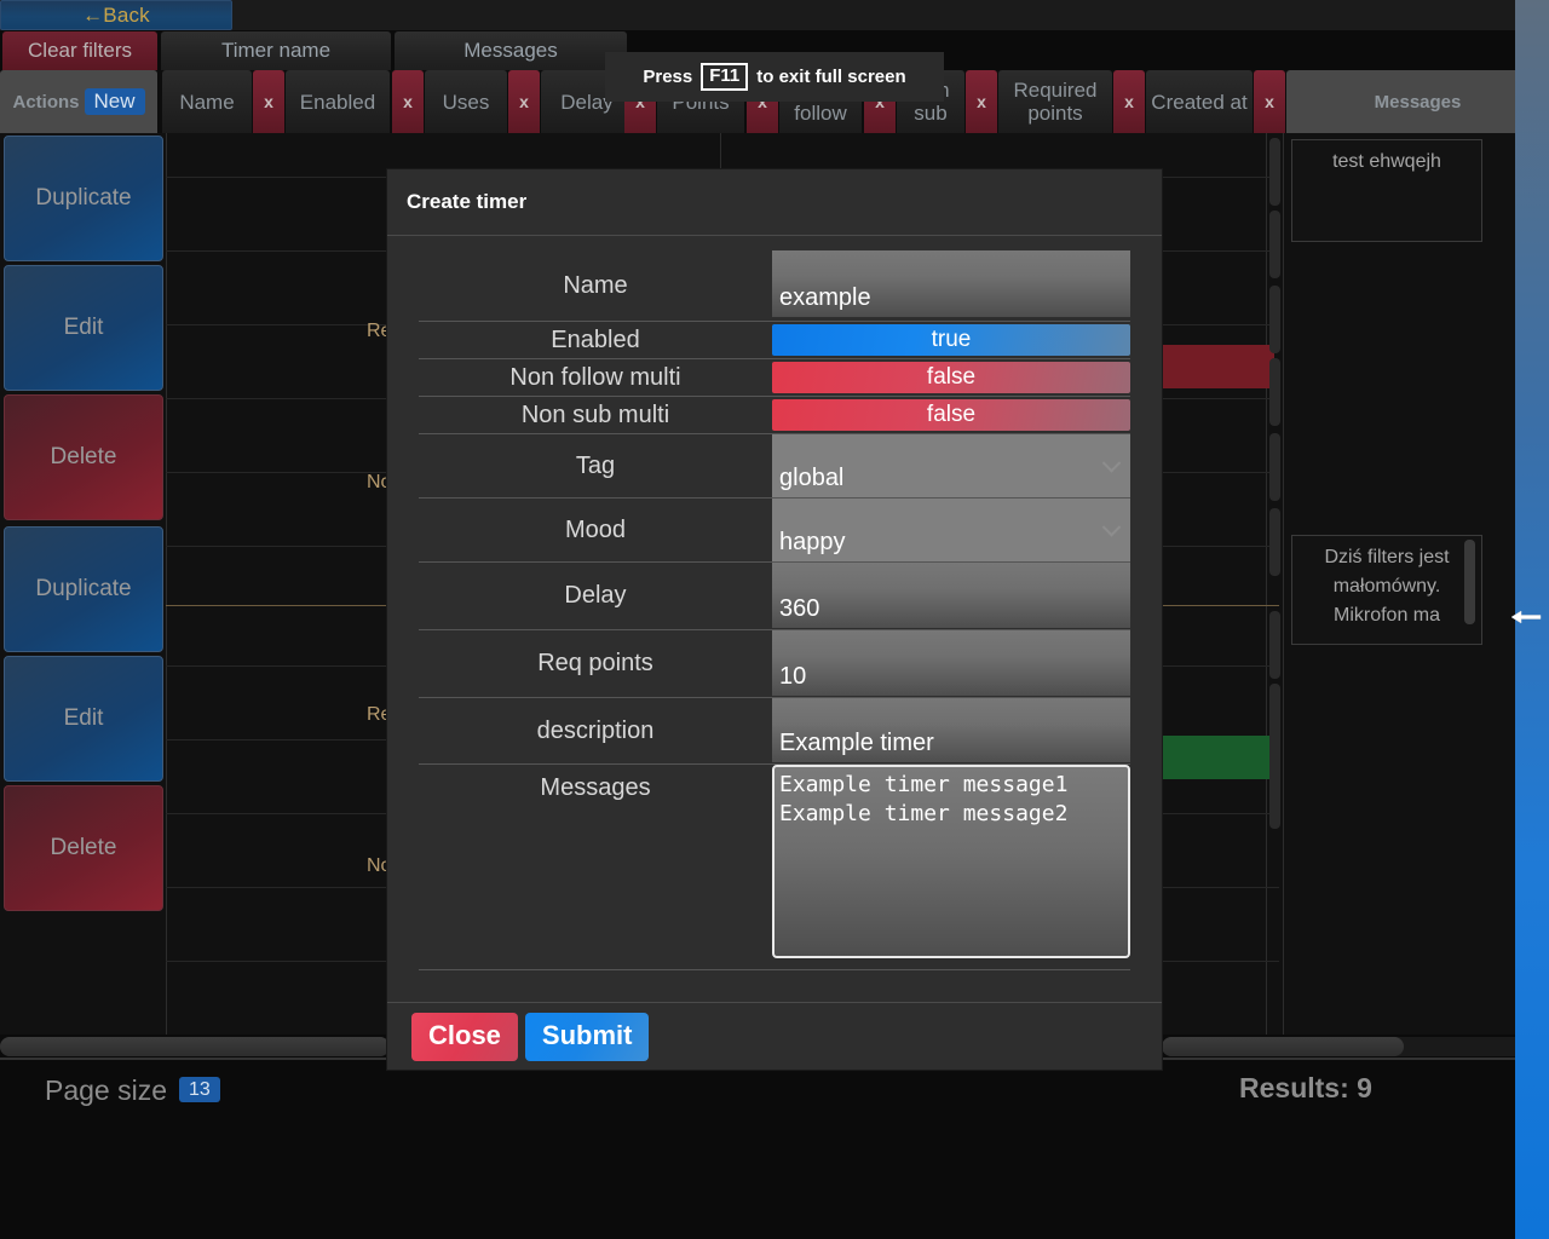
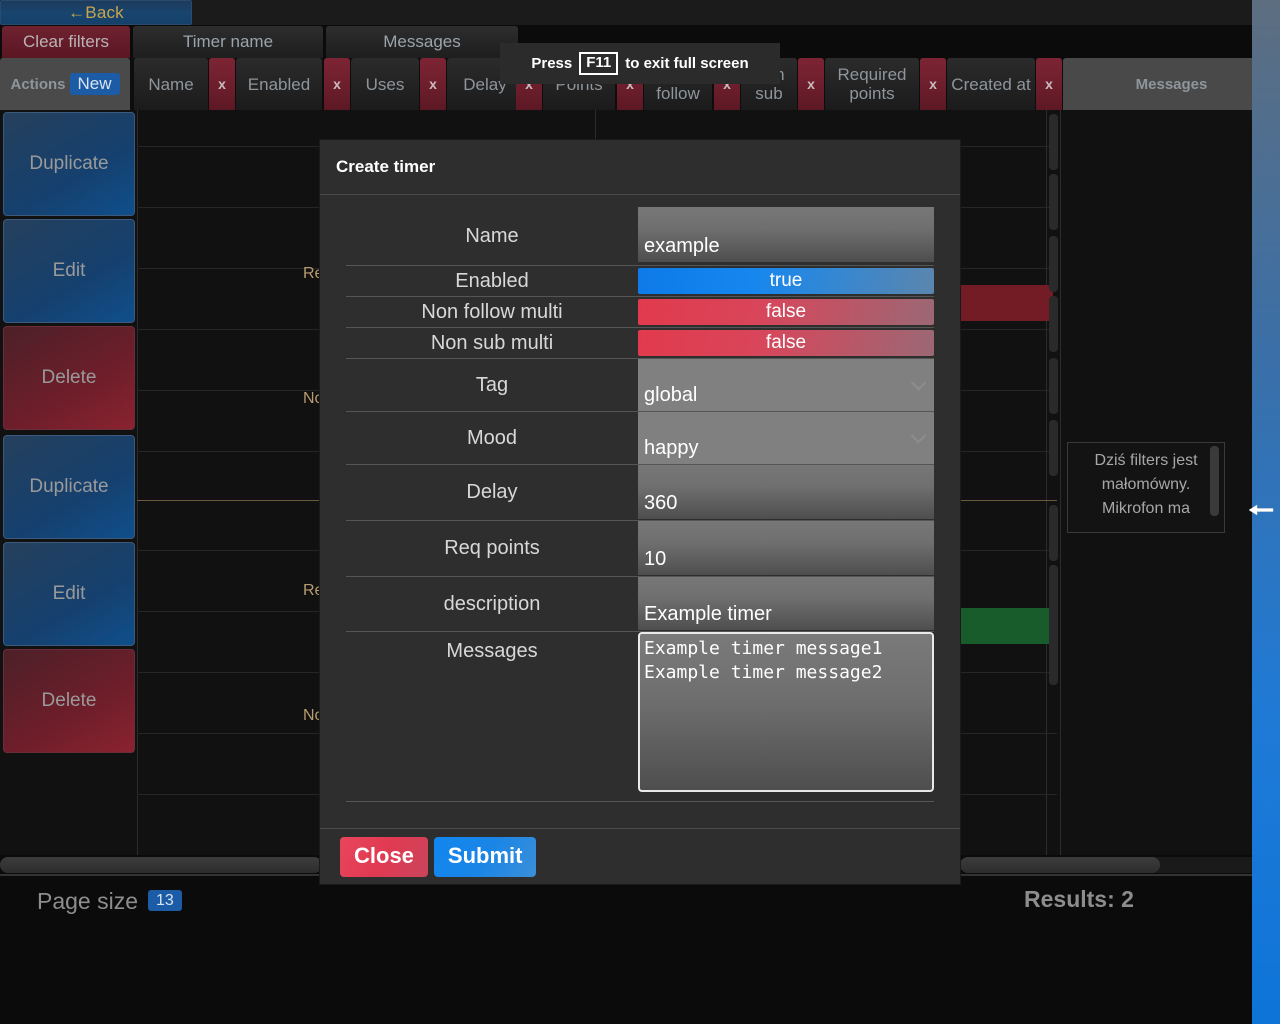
  ←Back
  Clear filters
  Timer name
  Messages
  Actions
  New
  Name
  x
  Enabled
  x
  Uses
  x
  Delay
  x
  Points
  x
  x
  x
  Required points
  x
  Created at
  x
  Messages
  Duplicate
  Edit
  Delete
  Duplicate
  Edit
  Delete
  Re
  No
  Re
  No
- test ehwqejh
  Dziś filters jest małomówny. Mikrofon ma
  Press
  F11
  to exit full screen
  Create timer
  Name
  example
  Enabled
  true
  Non follow multi
  false
  Non sub multi
  false
  Tag
  global
  Mood
  happy
  Delay
  360
  Req points
  10
  description
  Example timer
  Messages
  Example timer message1
  Example timer message2
  Close
  Submit
  Page size 13
- Results: 9
+ Results: 2
